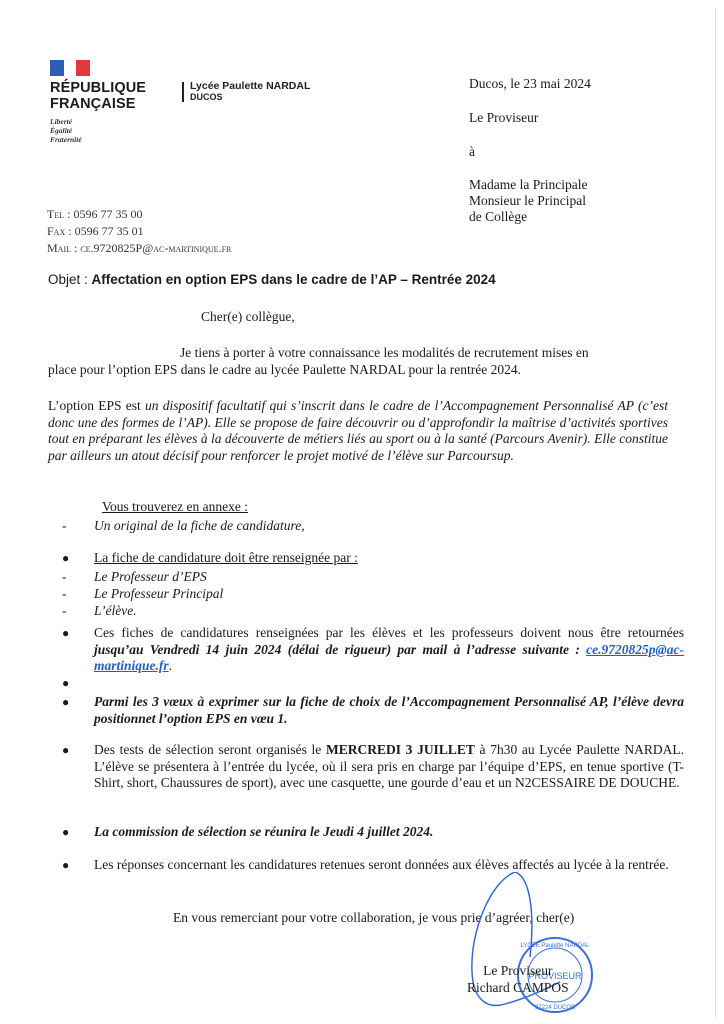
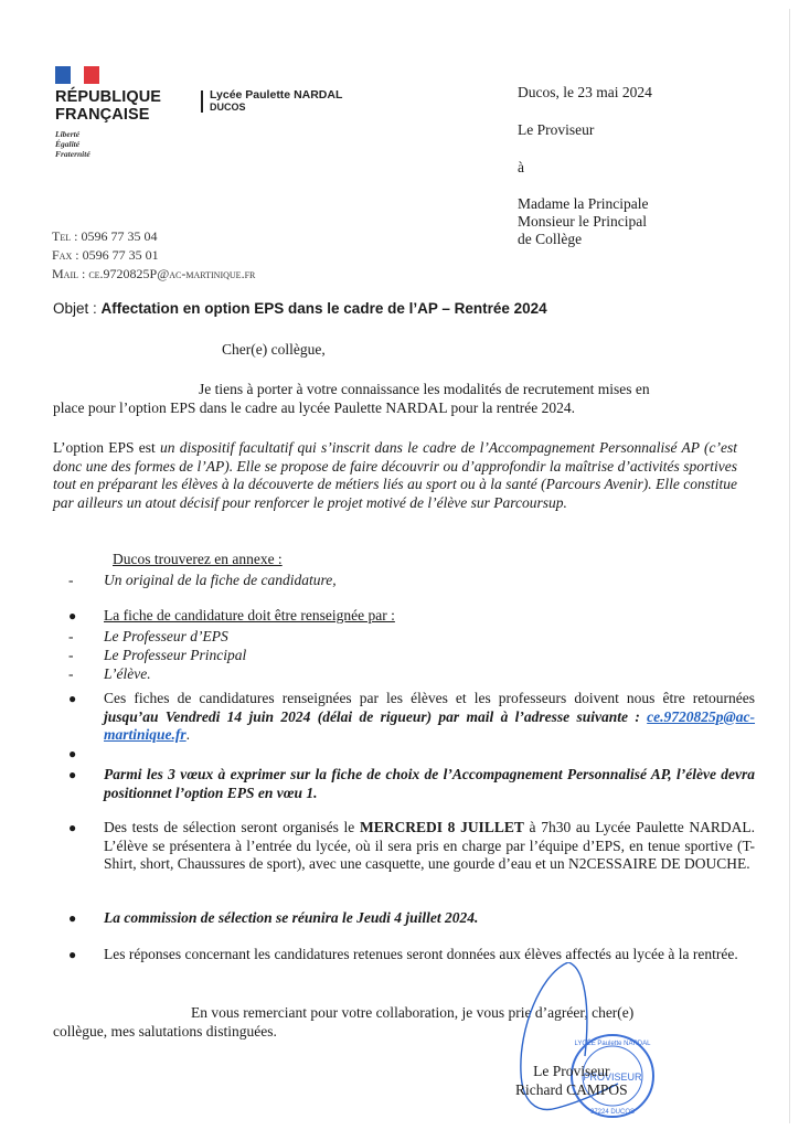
  RÉPUBLIQUE
  FRANÇAISE
  Liberté
  Égalité
  Fraternité
  Lycée Paulette NARDAL
  DUCOS
  Ducos, le 23 mai 2024
  Le Proviseur
  à
  Madame la Principale
  Monsieur le Principal
  de Collège
- Tel : 0596 77 35 00
+ Tel : 0596 77 35 04
  Fax : 0596 77 35 01
  Mail : ce.9720825P@ac-martinique.fr
  Objet : Affectation en option EPS dans le cadre de l’AP – Rentrée 2024
  Cher(e) collègue,
  Je tiens à porter à votre connaissance les modalités de recrutement mises en
  place pour l’option EPS dans le cadre au lycée Paulette NARDAL pour la rentrée 2024.
  L’option EPS est un dispositif facultatif qui s’inscrit dans le cadre de l’Accompagnement Personnalisé AP (c’est donc une des formes de l’AP). Elle se propose de faire découvrir ou d’approfondir la maîtrise d’activités sportives tout en préparant les élèves à la découverte de métiers liés au sport ou à la santé (Parcours Avenir). Elle constitue par ailleurs un atout décisif pour renforcer le projet motivé de l’élève sur Parcoursup.
- Vous trouverez en annexe :
+ Ducos trouverez en annexe :
  -
  Un original de la fiche de candidature,
  ●
  La fiche de candidature doit être renseignée par :
  -
  Le Professeur d’EPS
  -
  Le Professeur Principal
  -
  L’élève.
  ●
  Ces fiches de candidatures renseignées par les élèves et les professeurs doivent nous être retournées jusqu’au Vendredi 14 juin 2024 (délai de rigueur) par mail à l’adresse suivante : ce.9720825p@ac-martinique.fr.
  ●
  ●
  Parmi les 3 vœux à exprimer sur la fiche de choix de l’Accompagnement Personnalisé AP, l’élève devra positionnet l’option EPS en vœu 1.
  ●
- Des tests de sélection seront organisés le MERCREDI 3 JUILLET à 7h30 au Lycée Paulette NARDAL. L’élève se présentera à l’entrée du lycée, où il sera pris en charge par l’équipe d’EPS, en tenue sportive (T-Shirt, short, Chaussures de sport), avec une casquette, une gourde d’eau et un N2CESSAIRE DE DOUCHE.
+ Des tests de sélection seront organisés le MERCREDI 8 JUILLET à 7h30 au Lycée Paulette NARDAL. L’élève se présentera à l’entrée du lycée, où il sera pris en charge par l’équipe d’EPS, en tenue sportive (T-Shirt, short, Chaussures de sport), avec une casquette, une gourde d’eau et un N2CESSAIRE DE DOUCHE.
  ●
  La commission de sélection se réunira le Jeudi 4 juillet 2024.
  ●
  Les réponses concernant les candidatures retenues seront données aux élèves affectés au lycée à la rentrée.
  En vous remerciant pour votre collaboration, je vous prie d’agréer, cher(e)
+ collègue, mes salutations distinguées.
  PROVISEUR
  Le Proviseur
  Richard CAMPOS
